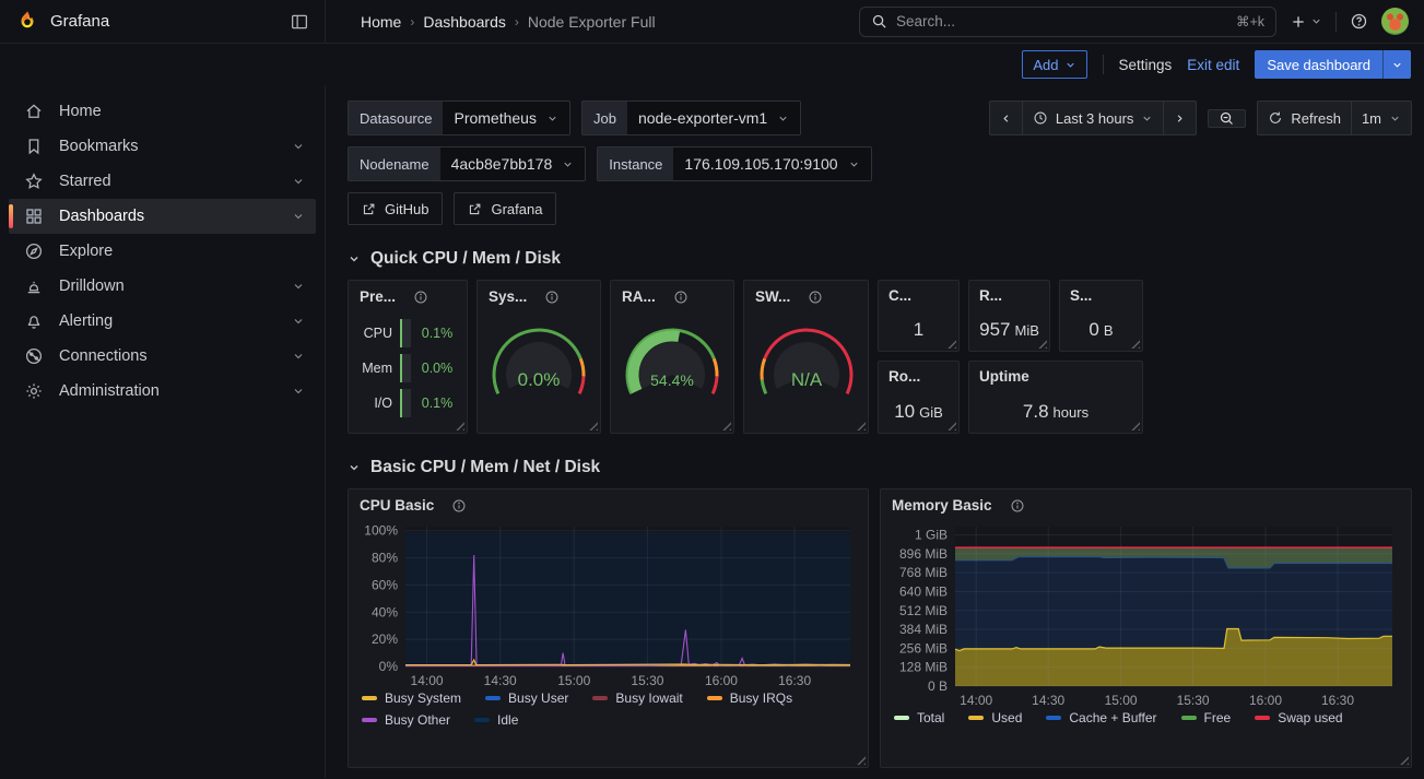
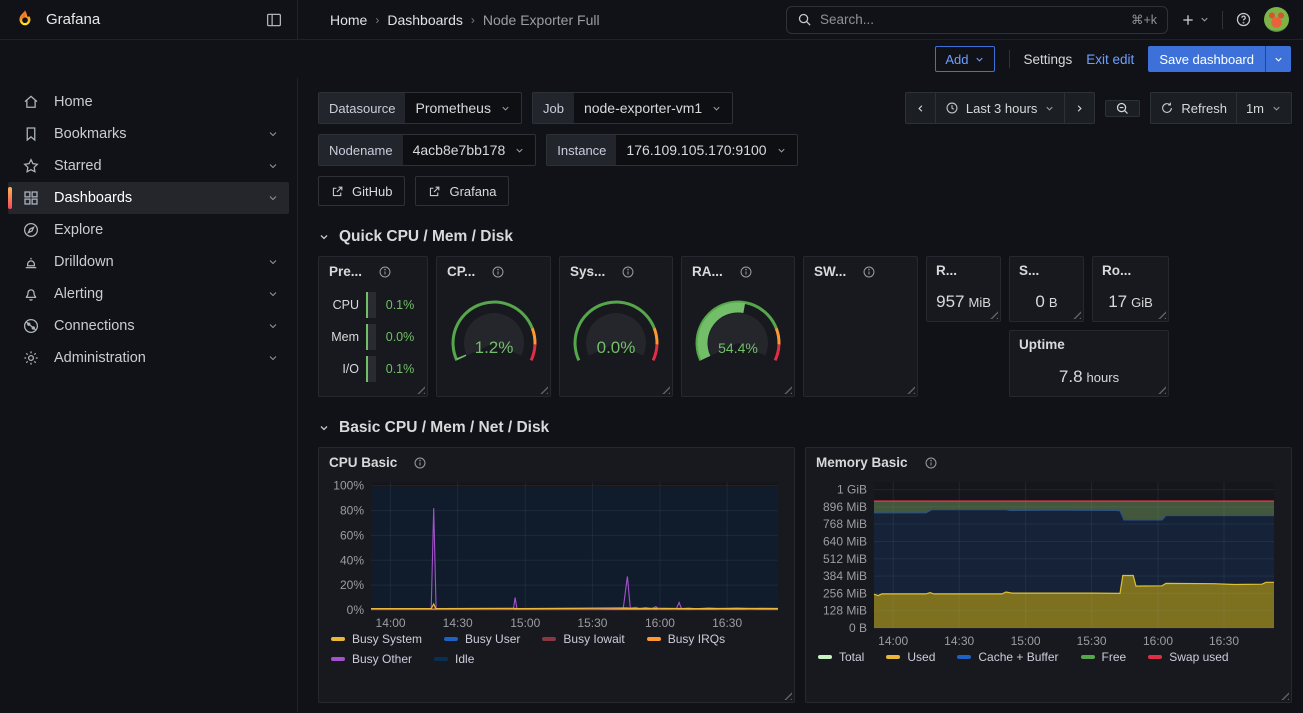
  Grafana
  Home
  ›
  Dashboards
  ›
  Node Exporter Full
  Search...
  ⌘+k
  Add
  Settings
  Exit edit
  Save dashboard
  Home
  Bookmarks
  Starred
  Dashboards
  Explore
  Drilldown
  Alerting
  Connections
  Administration
  Datasource
  Prometheus
  Job
  node-exporter-vm1
  Last 3 hours
  Refresh
  1m
  Nodename
  4acb8e7bb178
  Instance
  176.109.105.170:9100
  GitHub
  Grafana
  Quick CPU / Mem / Disk
  Pre...
  CPU
  0.1%
  Mem
  0.0%
  I/O
  0.1%
+ CP...
+ 1.2%
  Sys...
  0.0%
  RA...
  54.4%
  SW...
- N/A
- C...
- 1
  R...
  957 MiB
  S...
  0 B
  Ro...
- 10 GiB
+ 17 GiB
  Uptime
  7.8 hours
  Basic CPU / Mem / Net / Disk
  CPU Basic
  0%
  20%
  40%
  60%
  80%
  100%
  14:00
  14:30
  15:00
  15:30
  16:00
  16:30
  Busy System
  Busy User
  Busy Iowait
  Busy IRQs
  Busy Other
  Idle
  Memory Basic
  0 B
  128 MiB
  256 MiB
  384 MiB
  512 MiB
  640 MiB
  768 MiB
  896 MiB
  1 GiB
  14:00
  14:30
  15:00
  15:30
  16:00
  16:30
  Total
  Used
  Cache + Buffer
  Free
  Swap used
